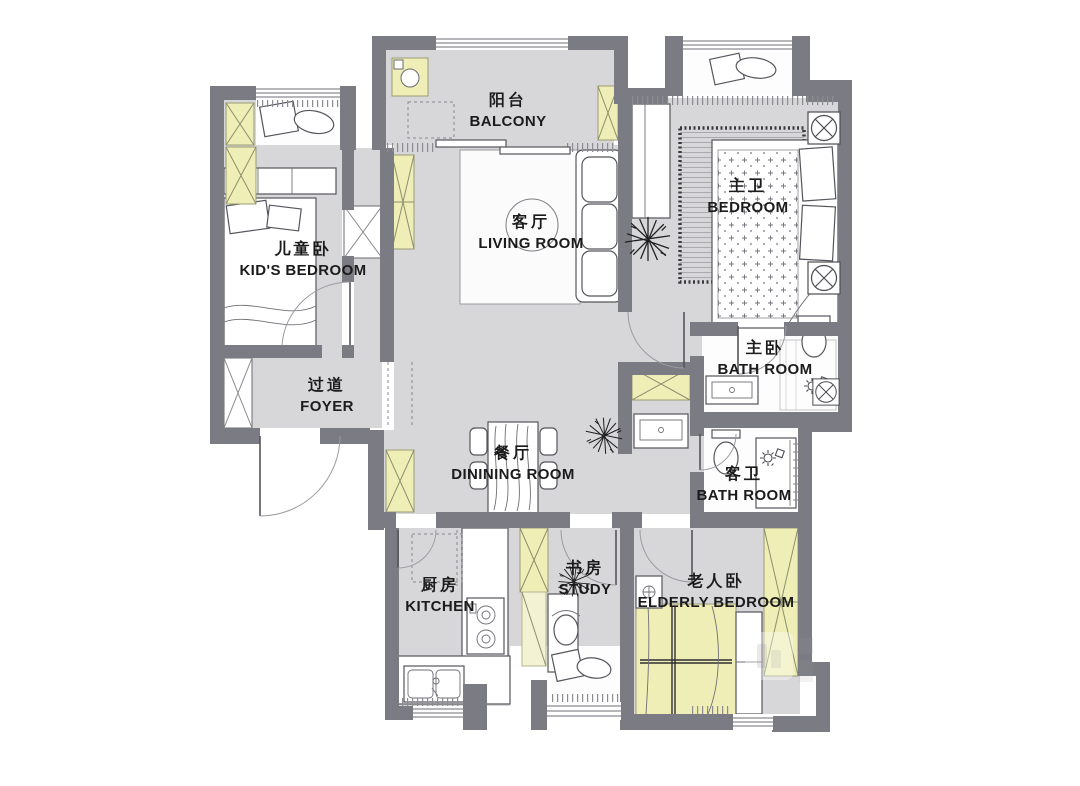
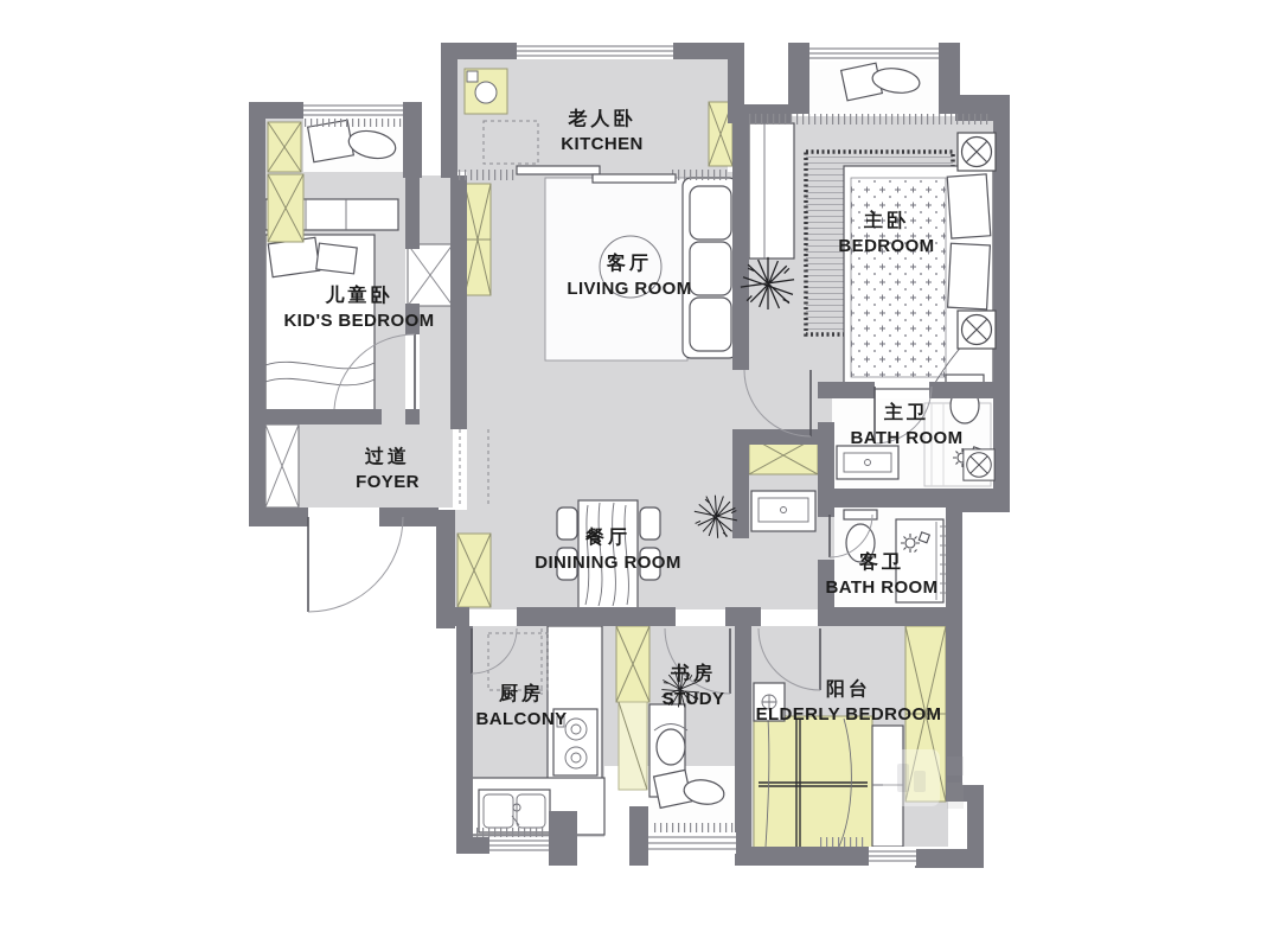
- 阳台
+ 老人卧
- BALCONY
+ KITCHEN
  客厅
  LIVING ROOM
- 主卫
+ 主卧
  BEDROOM
  儿童卧
  KID'S BEDROOM
  过道
  FOYER
- 主卧
+ 主卫
  BATH ROOM
  餐厅
  DININING ROOM
  客卫
  BATH ROOM
  厨房
- KITCHEN
+ BALCONY
  书房
  STUDY
- 老人卧
+ 阳台
  ELDERLY BEDROOM
